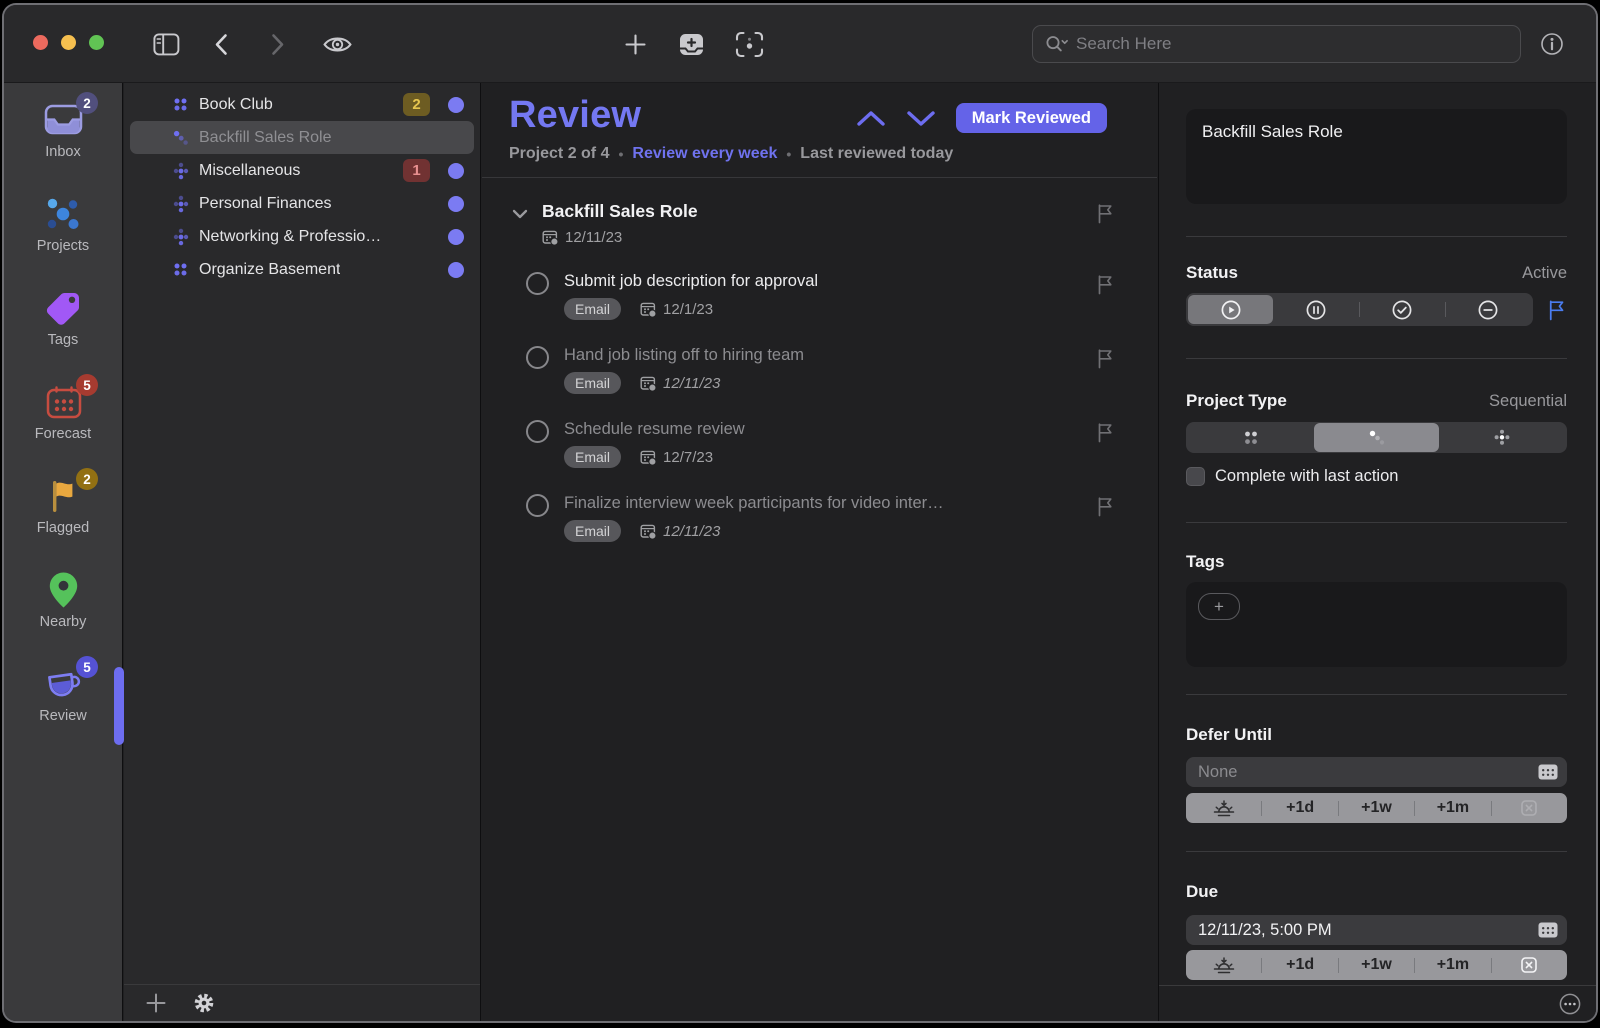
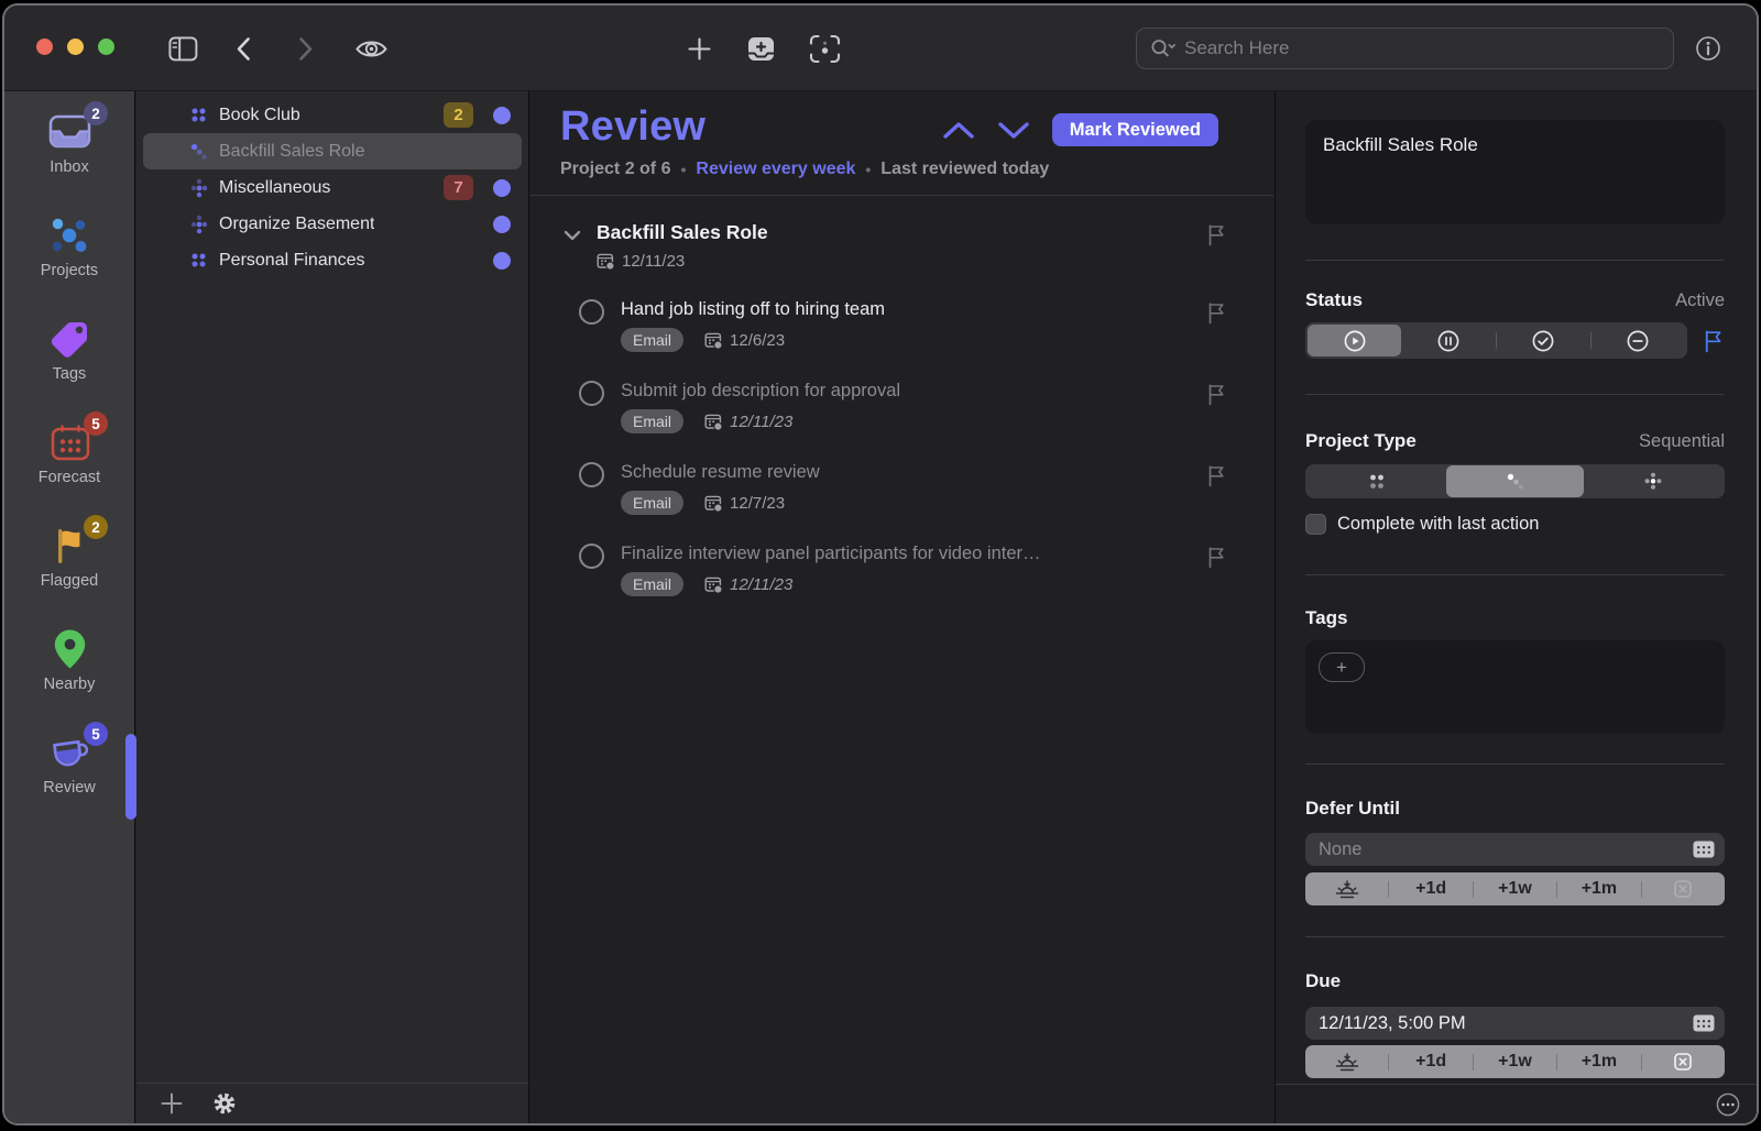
  Search Here
  2
  Inbox
  Projects
  Tags
  5
  Forecast
  2
  Flagged
  Nearby
  5
  Review
  Book Club
  2
  Backfill Sales Role
  Miscellaneous
- 1
+ 7
- Personal Finances
+ Organize Basement
- Networking & Professio…
- Organize Basement
+ Personal Finances
  Review
  Mark Reviewed
- Project 2 of 4
+ Project 2 of 6
  •
  Review every week
  •
  Last reviewed today
  Backfill Sales Role
  12/11/23
- Submit job description for approval
+ Hand job listing off to hiring team
  Email
- 12/1/23
+ 12/6/23
- Hand job listing off to hiring team
+ Submit job description for approval
  Email
  12/11/23
  Schedule resume review
  Email
  12/7/23
- Finalize interview week participants for video inter…
+ Finalize interview panel participants for video inter…
  Email
  12/11/23
  Backfill Sales Role
  Status
  Active
  Project Type
  Sequential
  Complete with last action
  Tags
  +
  Defer Until
  None
  +1d
  +1w
  +1m
  Due
  12/11/23, 5:00 PM
  +1d
  +1w
  +1m
